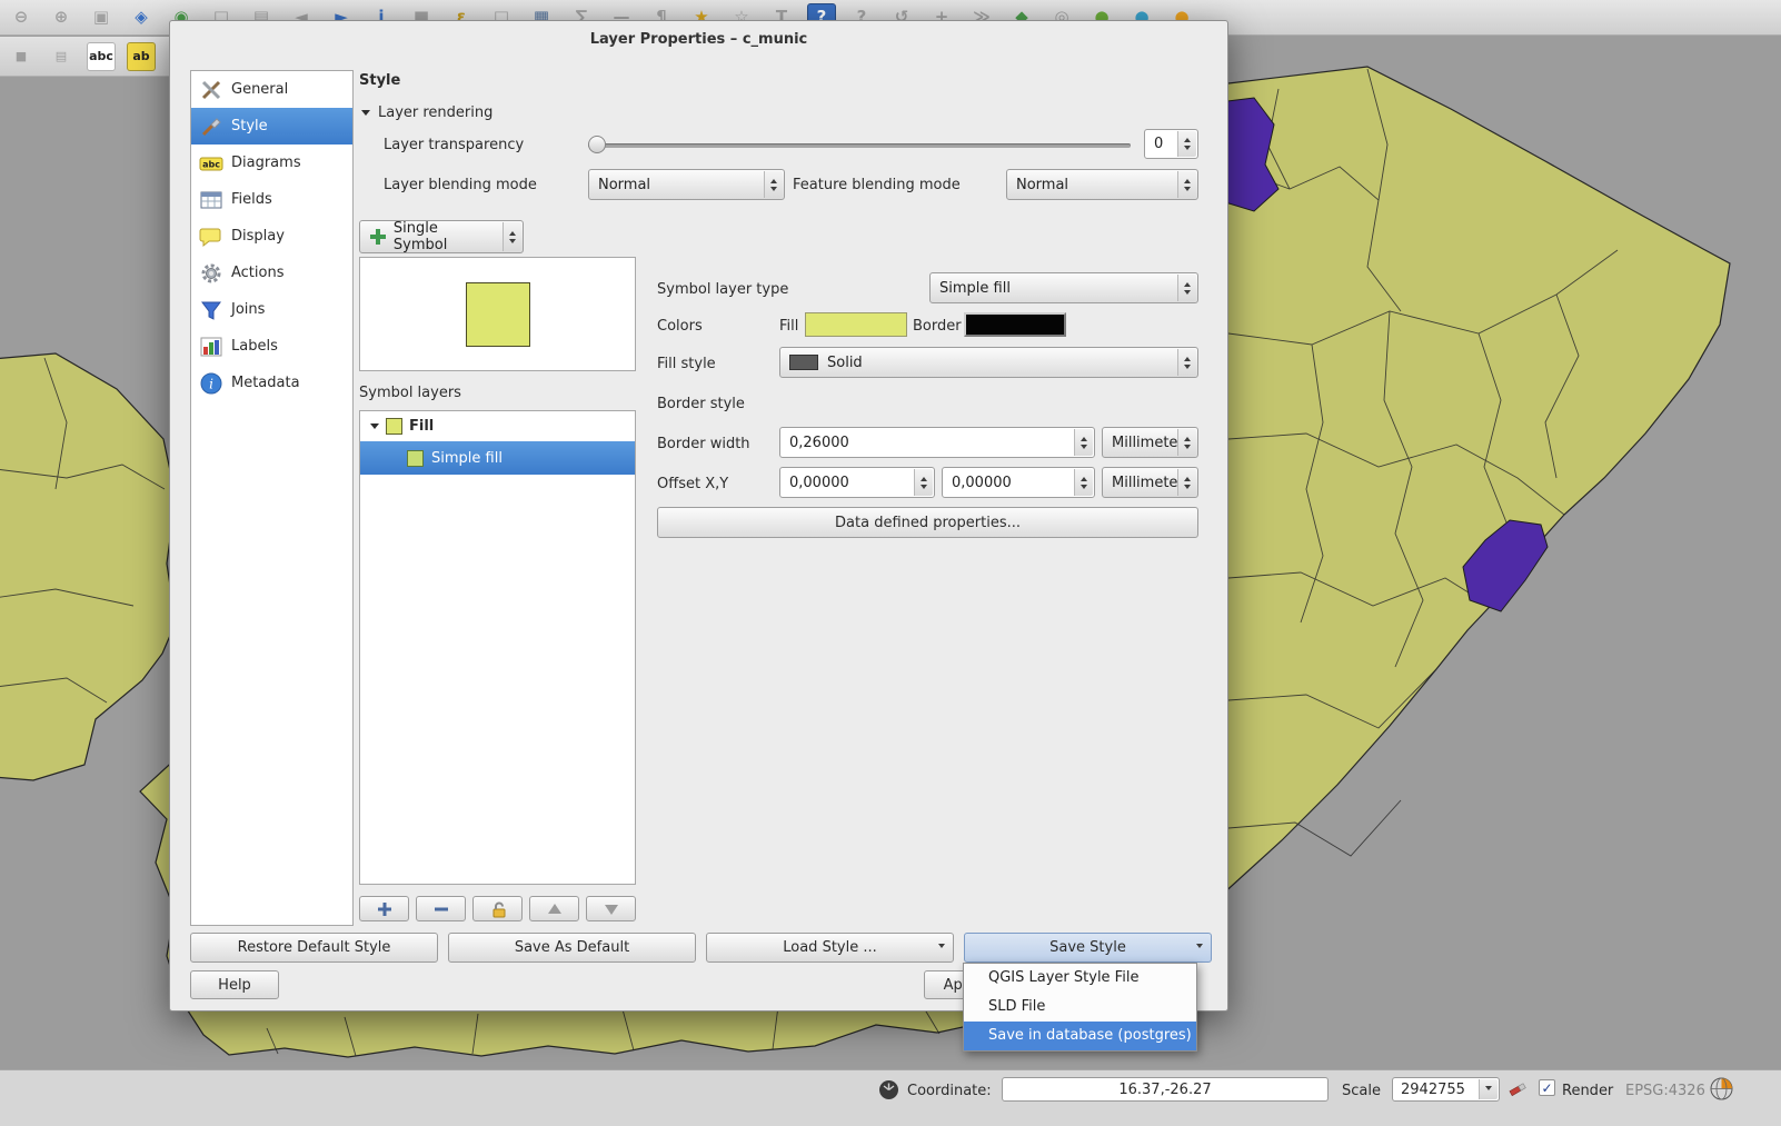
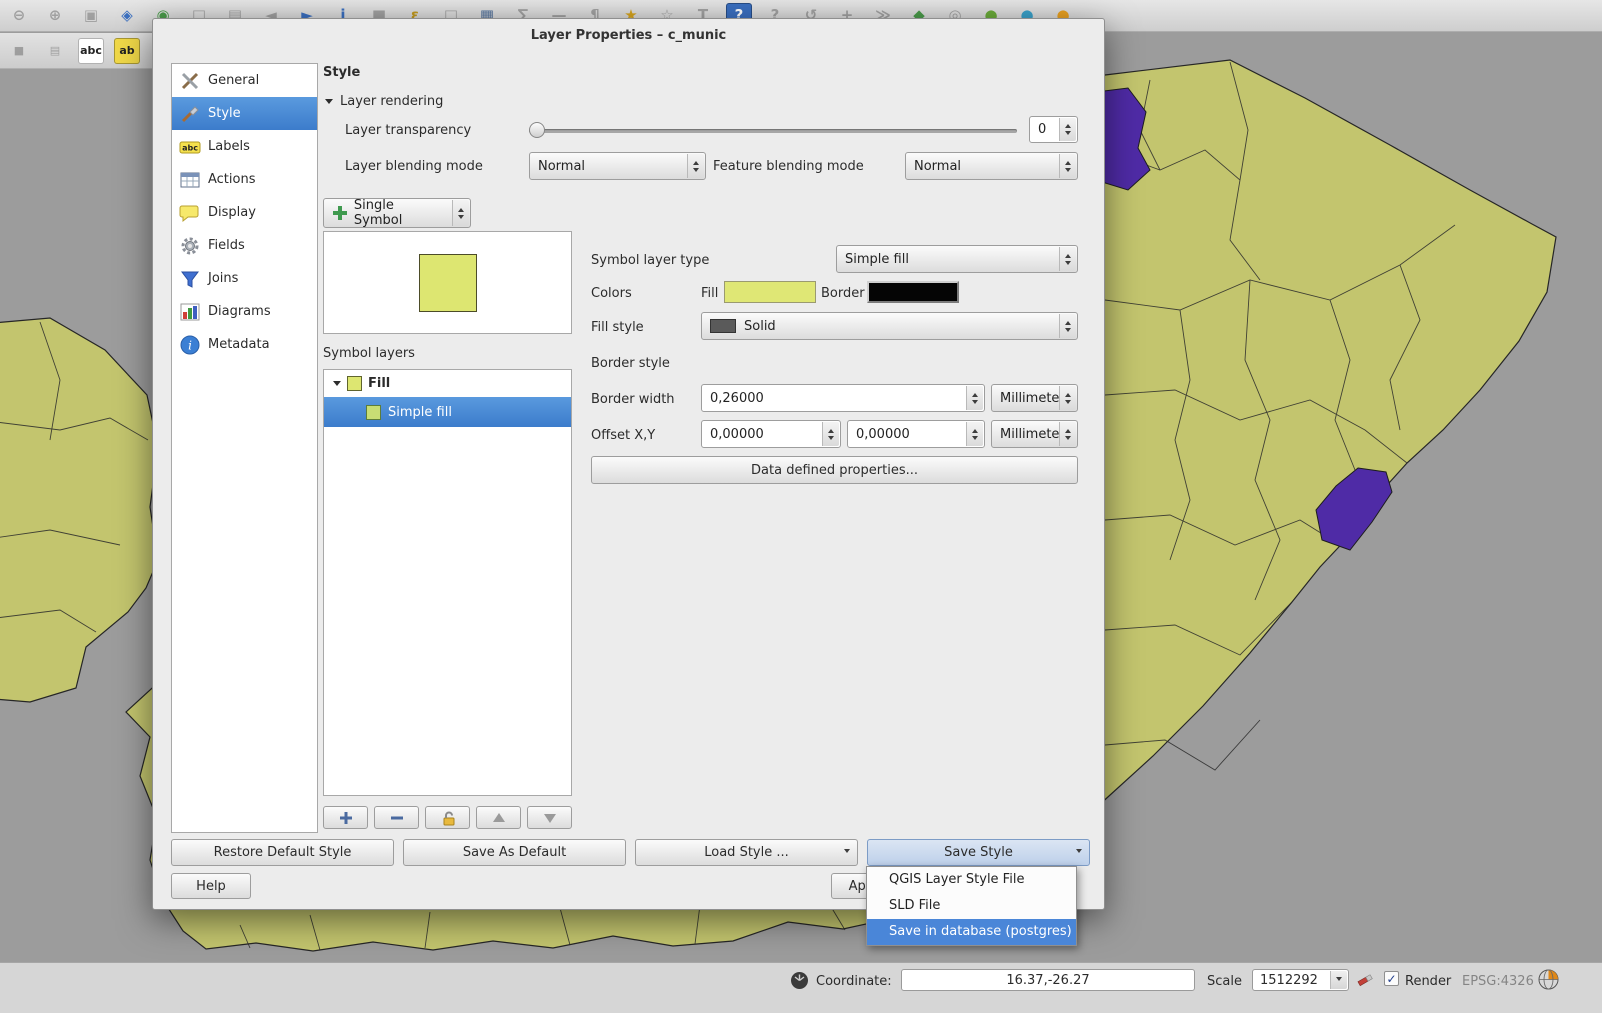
  ⊖
  ⊕
  ▣
  ◈
  ◉
  □
  ▤
  ◄
  ►
  i
  ■
  ε
  □
  ▦
  ∑
  —
  ¶
  ★
  ☆
  T
  ?
  ?
  ↺
  +
  ≫
  ◆
  ◎
  ●
  ●
  ●
  ■
  ▤
  abc
  ab
  Layer Properties – c_munic
  General
  Style
  abc
- Diagrams
+ Labels
- Fields
+ Actions
  Display
- Actions
+ Fields
  Joins
- Labels
+ Diagrams
  i
  Metadata
  Style
  Layer rendering
  Layer transparency
  0
  Layer blending mode
  Normal
  Feature blending mode
  Normal
  Single Symbol
  Symbol layers
  Fill
  Simple fill
  Symbol layer type
  Simple fill
  Colors
  Fill
  Border
  Fill style
  Solid
  Border style
  Border width
  0,26000
  Millimete
  Offset X,Y
  0,00000
  0,00000
  Millimete
  Data defined properties...
  Restore Default Style
  Save As Default
  Load Style ...
  Save Style
  Help
  QGIS Layer Style File
  SLD File
  Save in database (postgres)
  Coordinate:
  16.37,-26.27
  Scale
- 2942755
+ 1512292
  Render
  EPSG:4326
